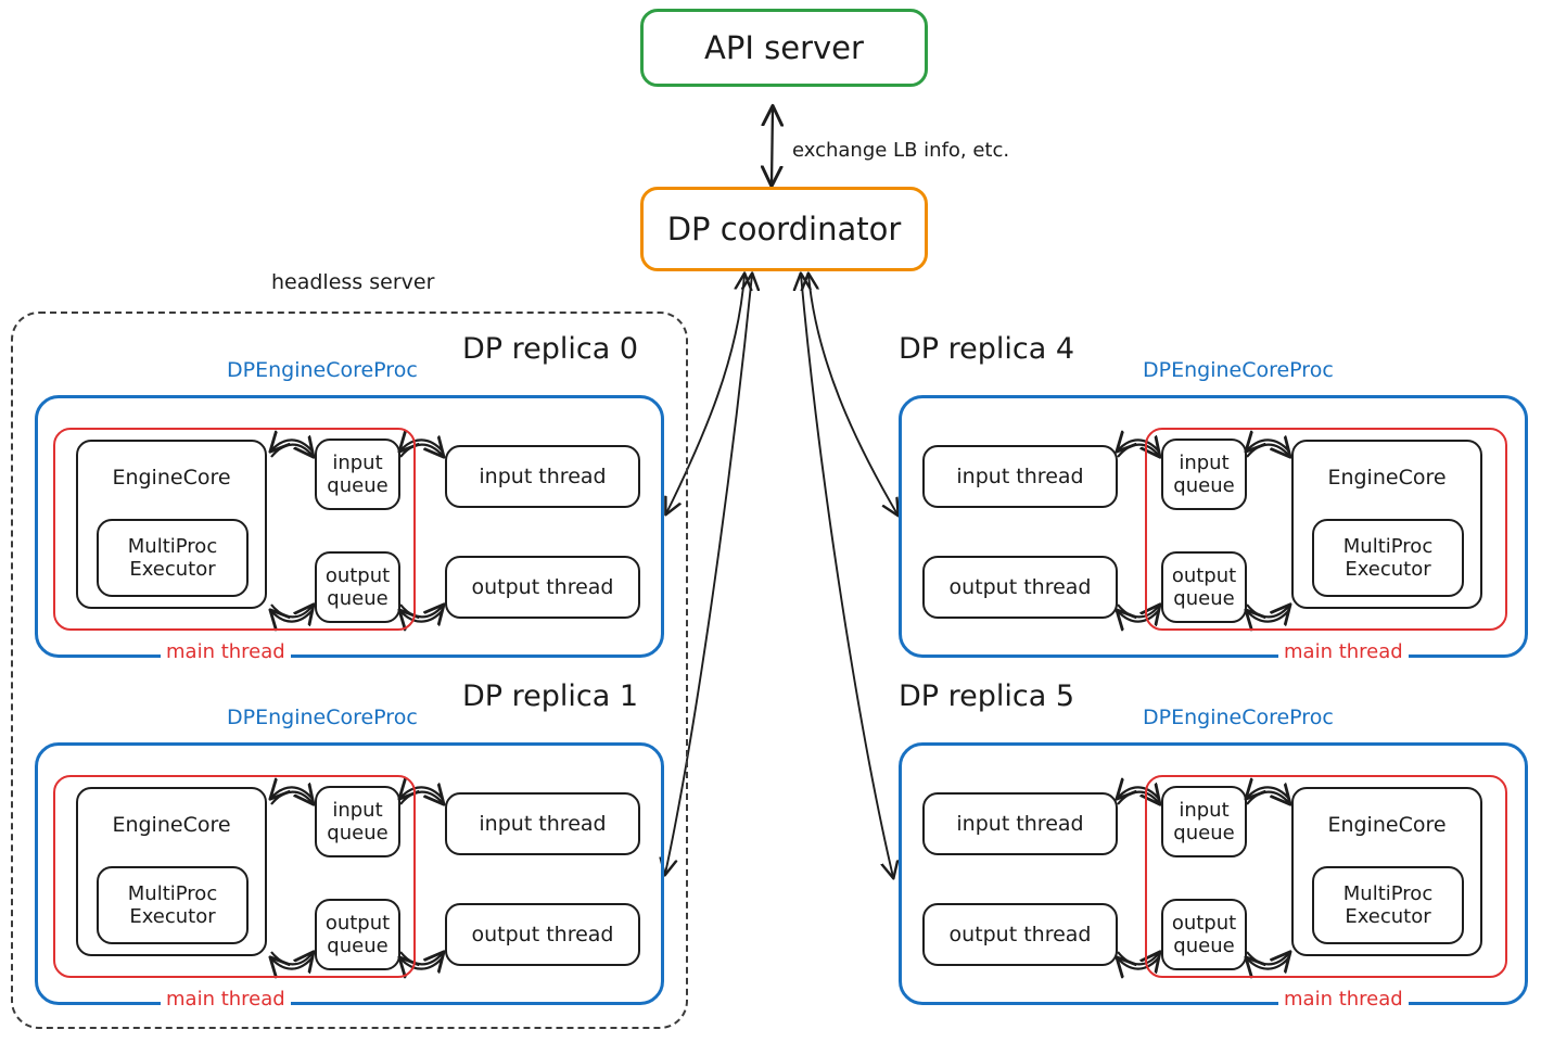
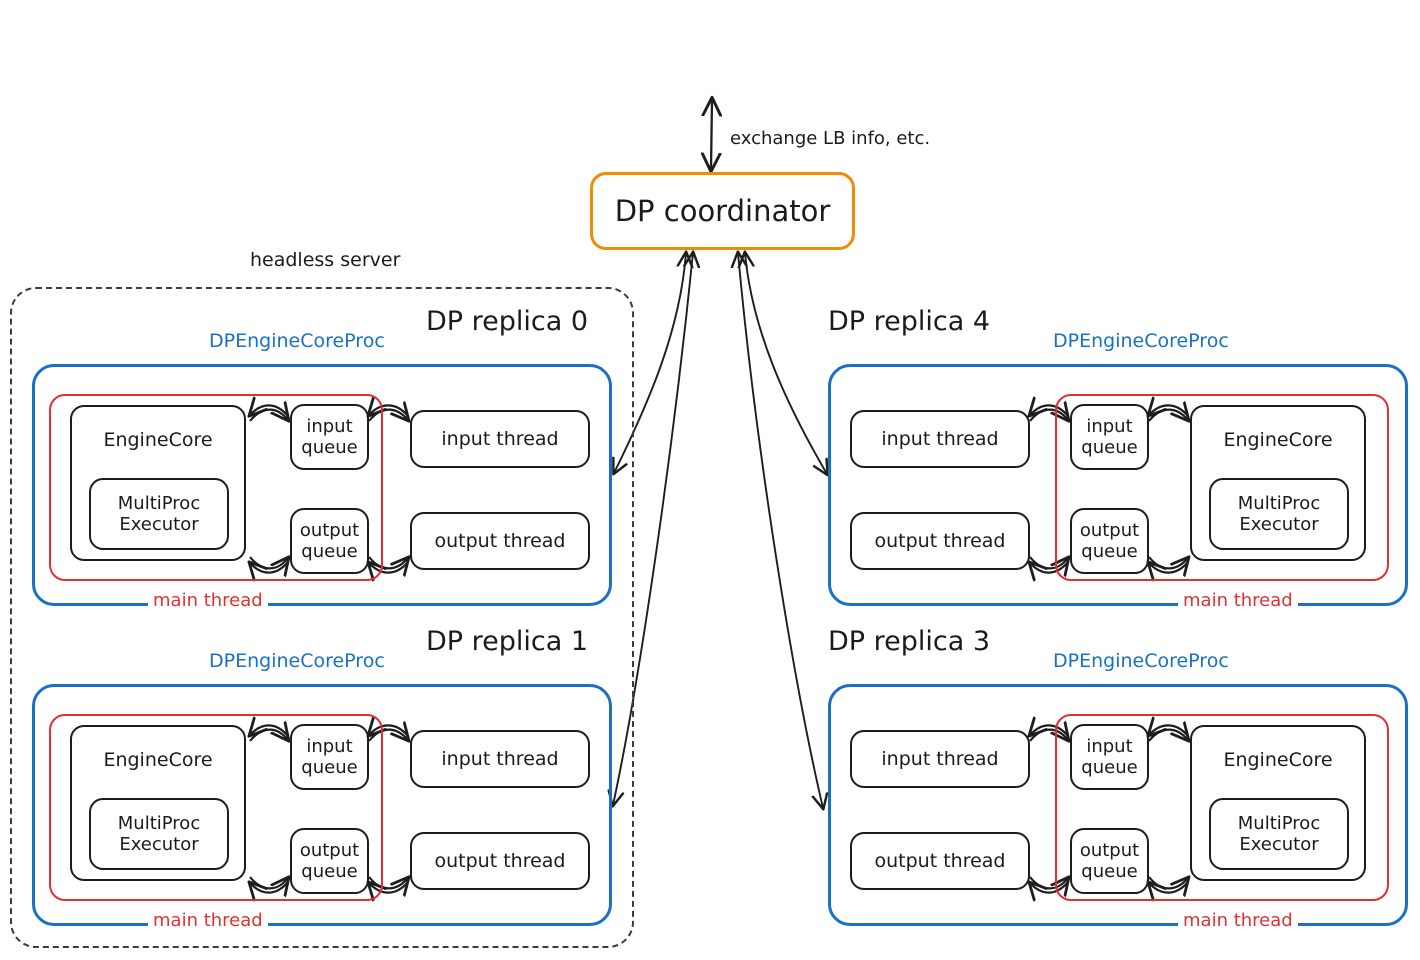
- API server
  DP coordinator
  exchange LB info, etc.
  headless server
  DP replica 0
  DPEngineCoreProc
  main thread
  EngineCore
  MultiProc
  Executor
  input
  queue
  output
  queue
  input thread
  output thread
  DP replica 1
  DPEngineCoreProc
  main thread
  EngineCore
  MultiProc
  Executor
  input
  queue
  output
  queue
  input thread
  output thread
  DP replica 4
  DPEngineCoreProc
  main thread
  input thread
  output thread
  input
  queue
  output
  queue
  EngineCore
  MultiProc
  Executor
- DP replica 5
+ DP replica 3
  DPEngineCoreProc
  main thread
  input thread
  output thread
  input
  queue
  output
  queue
  EngineCore
  MultiProc
  Executor
